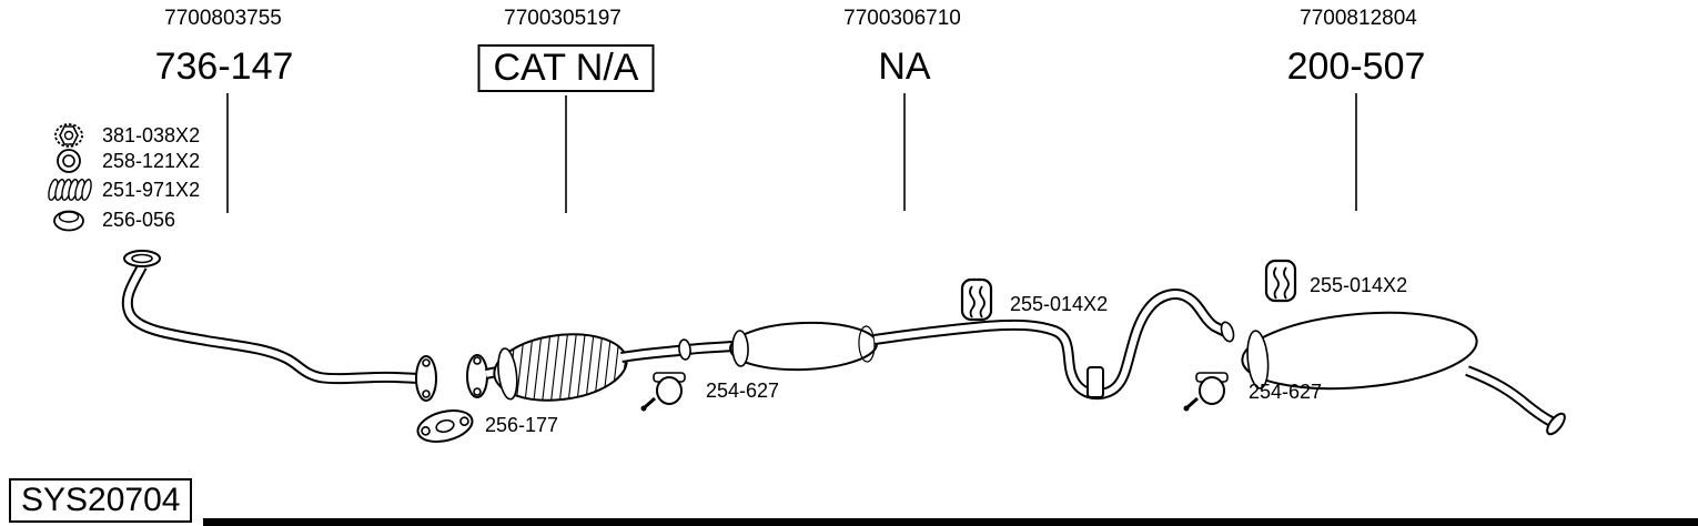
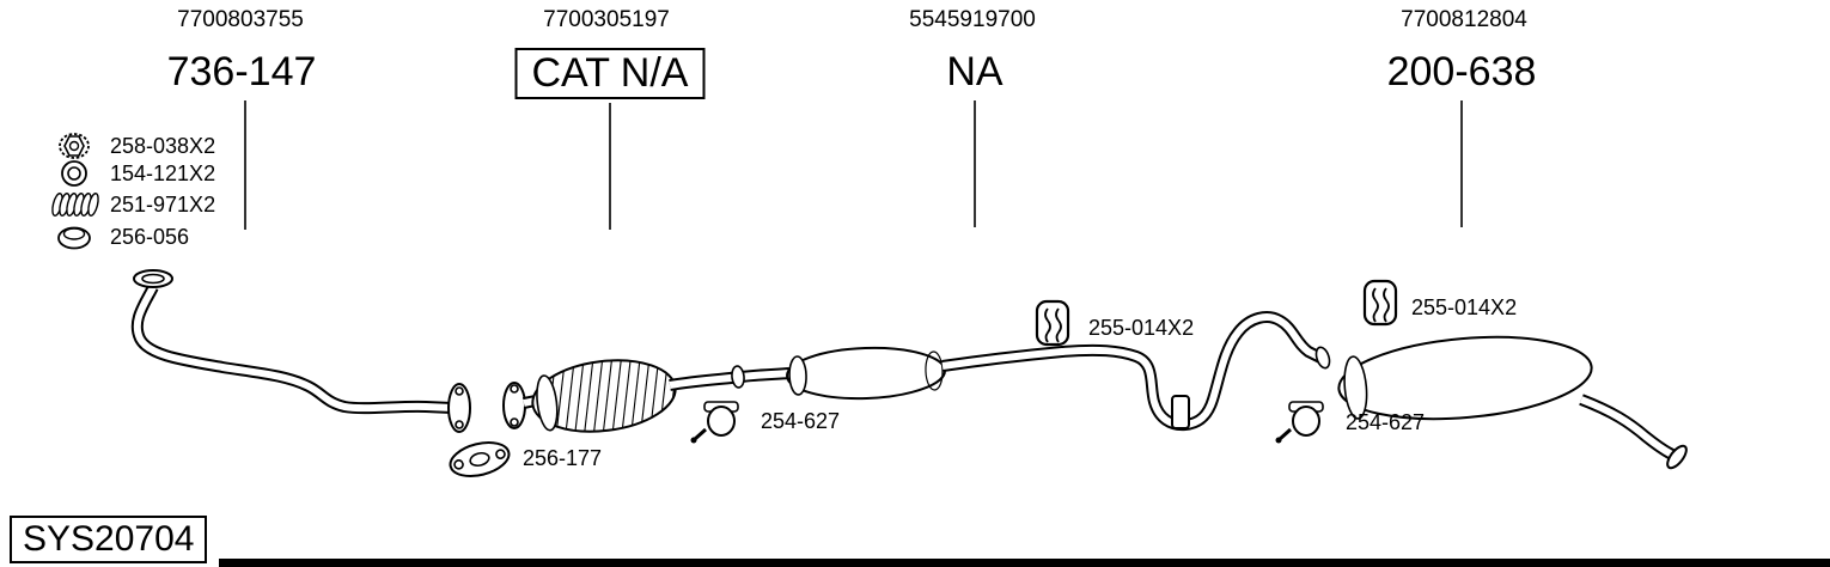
  7700803755
  7700305197
- 7700306710
+ 5545919700
  7700812804
  736-147
  CAT N/A
  NA
- 200-507
+ 200-638
- 381-038X2
+ 258-038X2
- 258-121X2
+ 154-121X2
  251-971X2
  256-056
  256-177
  254-627
  255-014X2
  255-014X2
  254-627
  SYS20704
